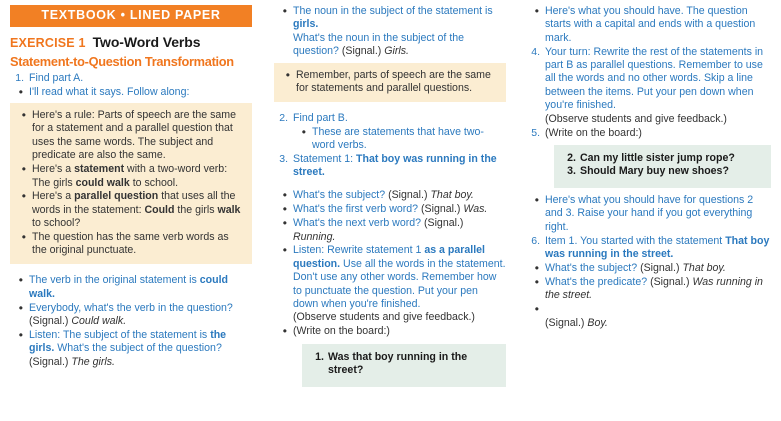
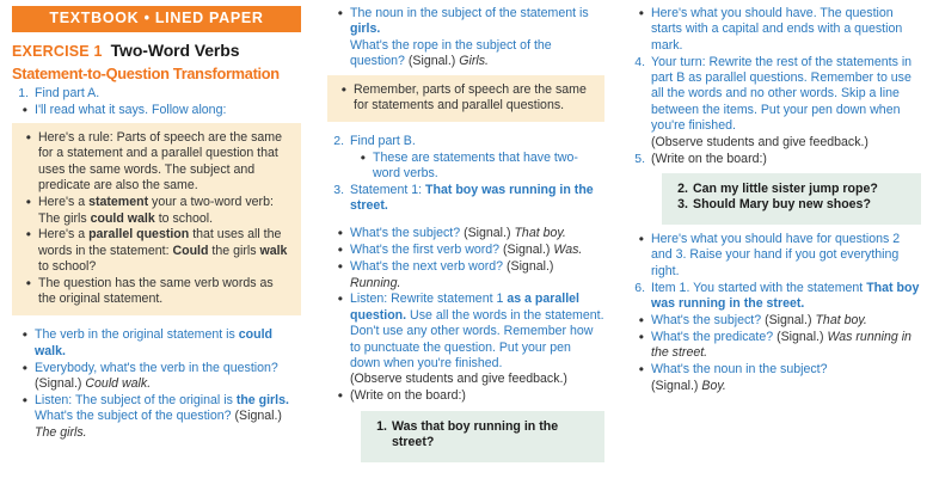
  TEXTBOOK • LINED PAPER
  EXERCISE 1 Two-Word Verbs
  Statement-to-Question Transformation
  1.
  Find part A.
  •
  I'll read what it says. Follow along:
  •
  Here's a rule: Parts of speech are the same for a statement and a parallel question that uses the same words. The subject and predicate are also the same.
  •
- Here's a statement with a two-word verb: The girls could walk to school.
+ Here's a statement your a two-word verb: The girls could walk to school.
  •
  Here's a parallel question that uses all the words in the statement: Could the girls walk to school?
  •
- The question has the same verb words as the original punctuate.
+ The question has the same verb words as the original statement.
  •
  The verb in the original statement is could walk.
  •
  Everybody, what's the verb in the question? (Signal.) Could walk.
  •
- Listen: The subject of the statement is the girls. What's the subject of the question? (Signal.) The girls.
+ Listen: The subject of the original is the girls. What's the subject of the question? (Signal.) The girls.
  •
  The noun in the subject of the statement is girls.
- What's the noun in the subject of the question? (Signal.) Girls.
+ What's the rope in the subject of the question? (Signal.) Girls.
  •
  Remember, parts of speech are the same for statements and parallel questions.
  2.
  Find part B.
  •
  These are statements that have two-word verbs.
  3.
  Statement 1: That boy was running in the street.
  •
  What's the subject? (Signal.) That boy.
  •
  What's the first verb word? (Signal.) Was.
  •
  What's the next verb word? (Signal.)
  Running.
  •
  Listen: Rewrite statement 1 as a parallel question. Use all the words in the statement. Don't use any other words. Remember how to punctuate the question. Put your pen down when you're finished.
  (Observe students and give feedback.)
  •
  (Write on the board:)
  1.
  Was that boy running in the street?
  •
  Here's what you should have. The question starts with a capital and ends with a question mark.
  4.
  Your turn: Rewrite the rest of the statements in part B as parallel questions. Remember to use all the words and no other words. Skip a line between the items. Put your pen down when you're finished.
  (Observe students and give feedback.)
  5.
  (Write on the board:)
  2.
  Can my little sister jump rope?
  3.
  Should Mary buy new shoes?
  •
  Here's what you should have for questions 2 and 3. Raise your hand if you got everything right.
  6.
  Item 1. You started with the statement That boy was running in the street.
  •
  What's the subject? (Signal.) That boy.
  •
  What's the predicate? (Signal.) Was running in the street.
  •
+ What's the noun in the subject?
  (Signal.) Boy.
